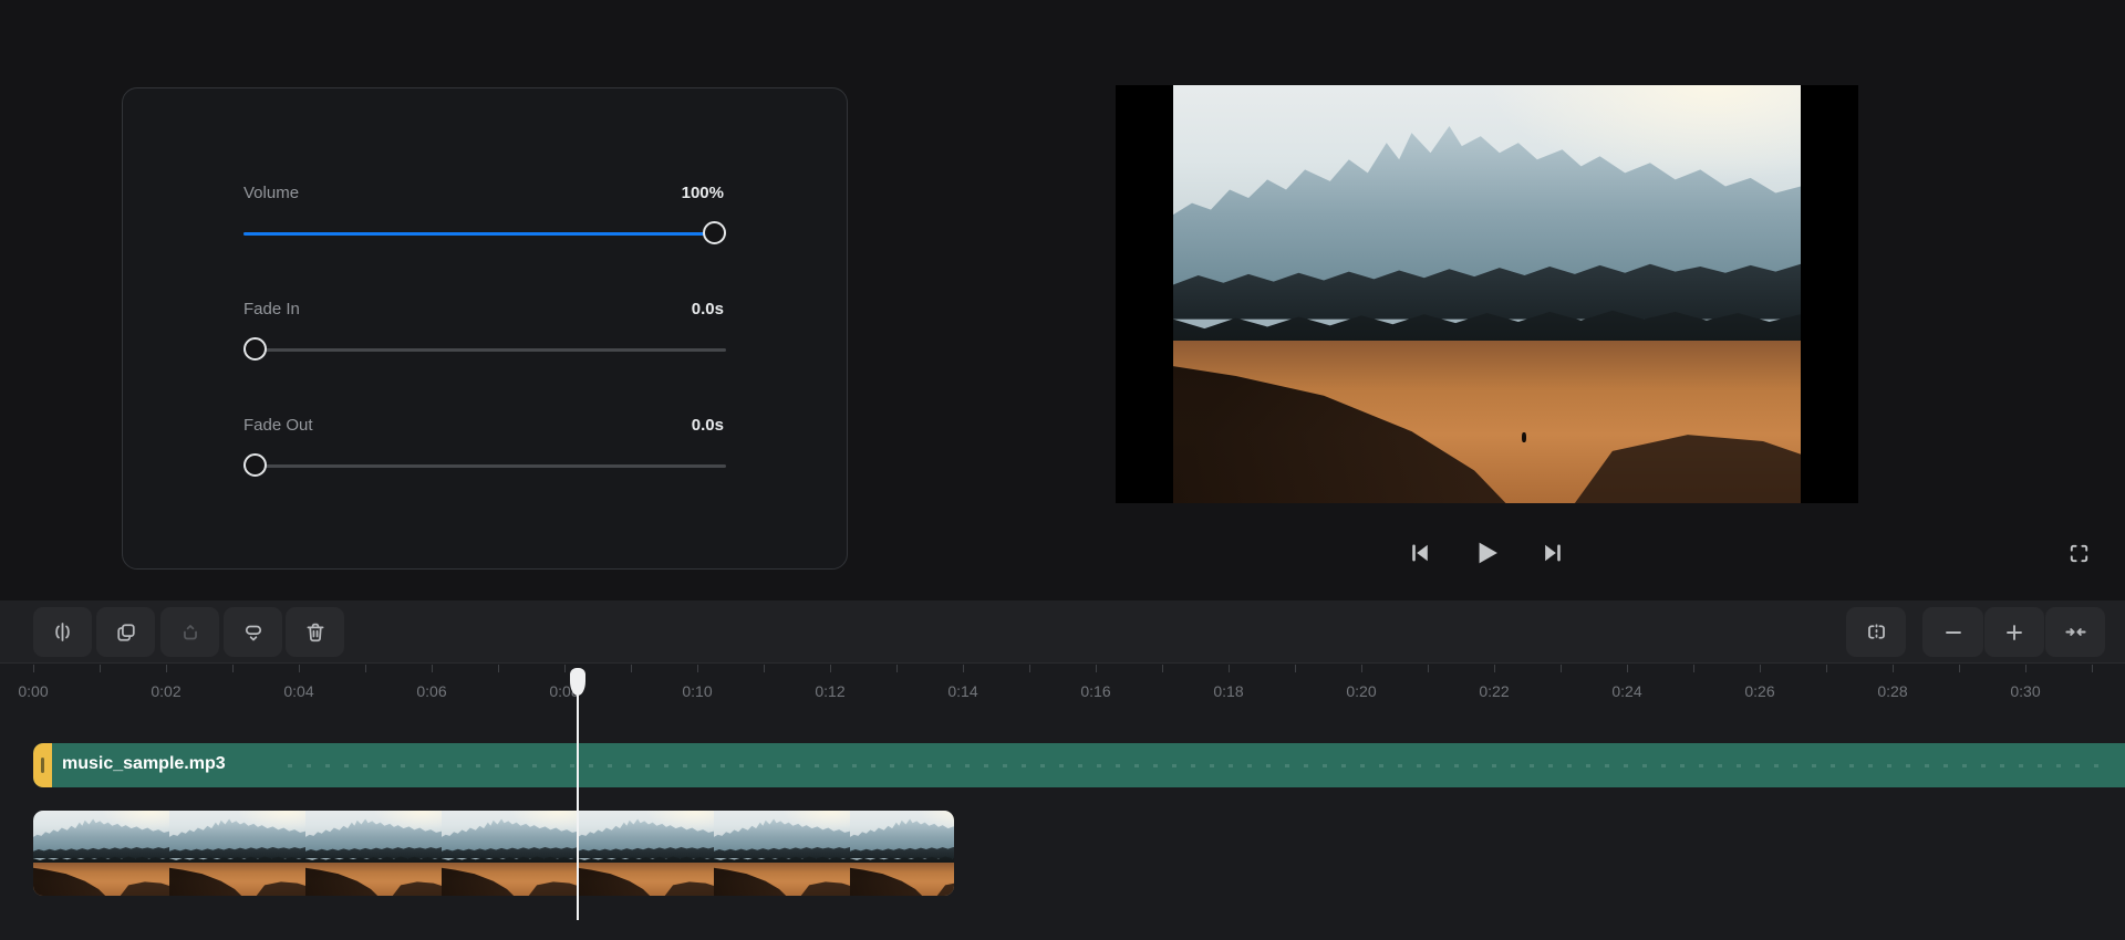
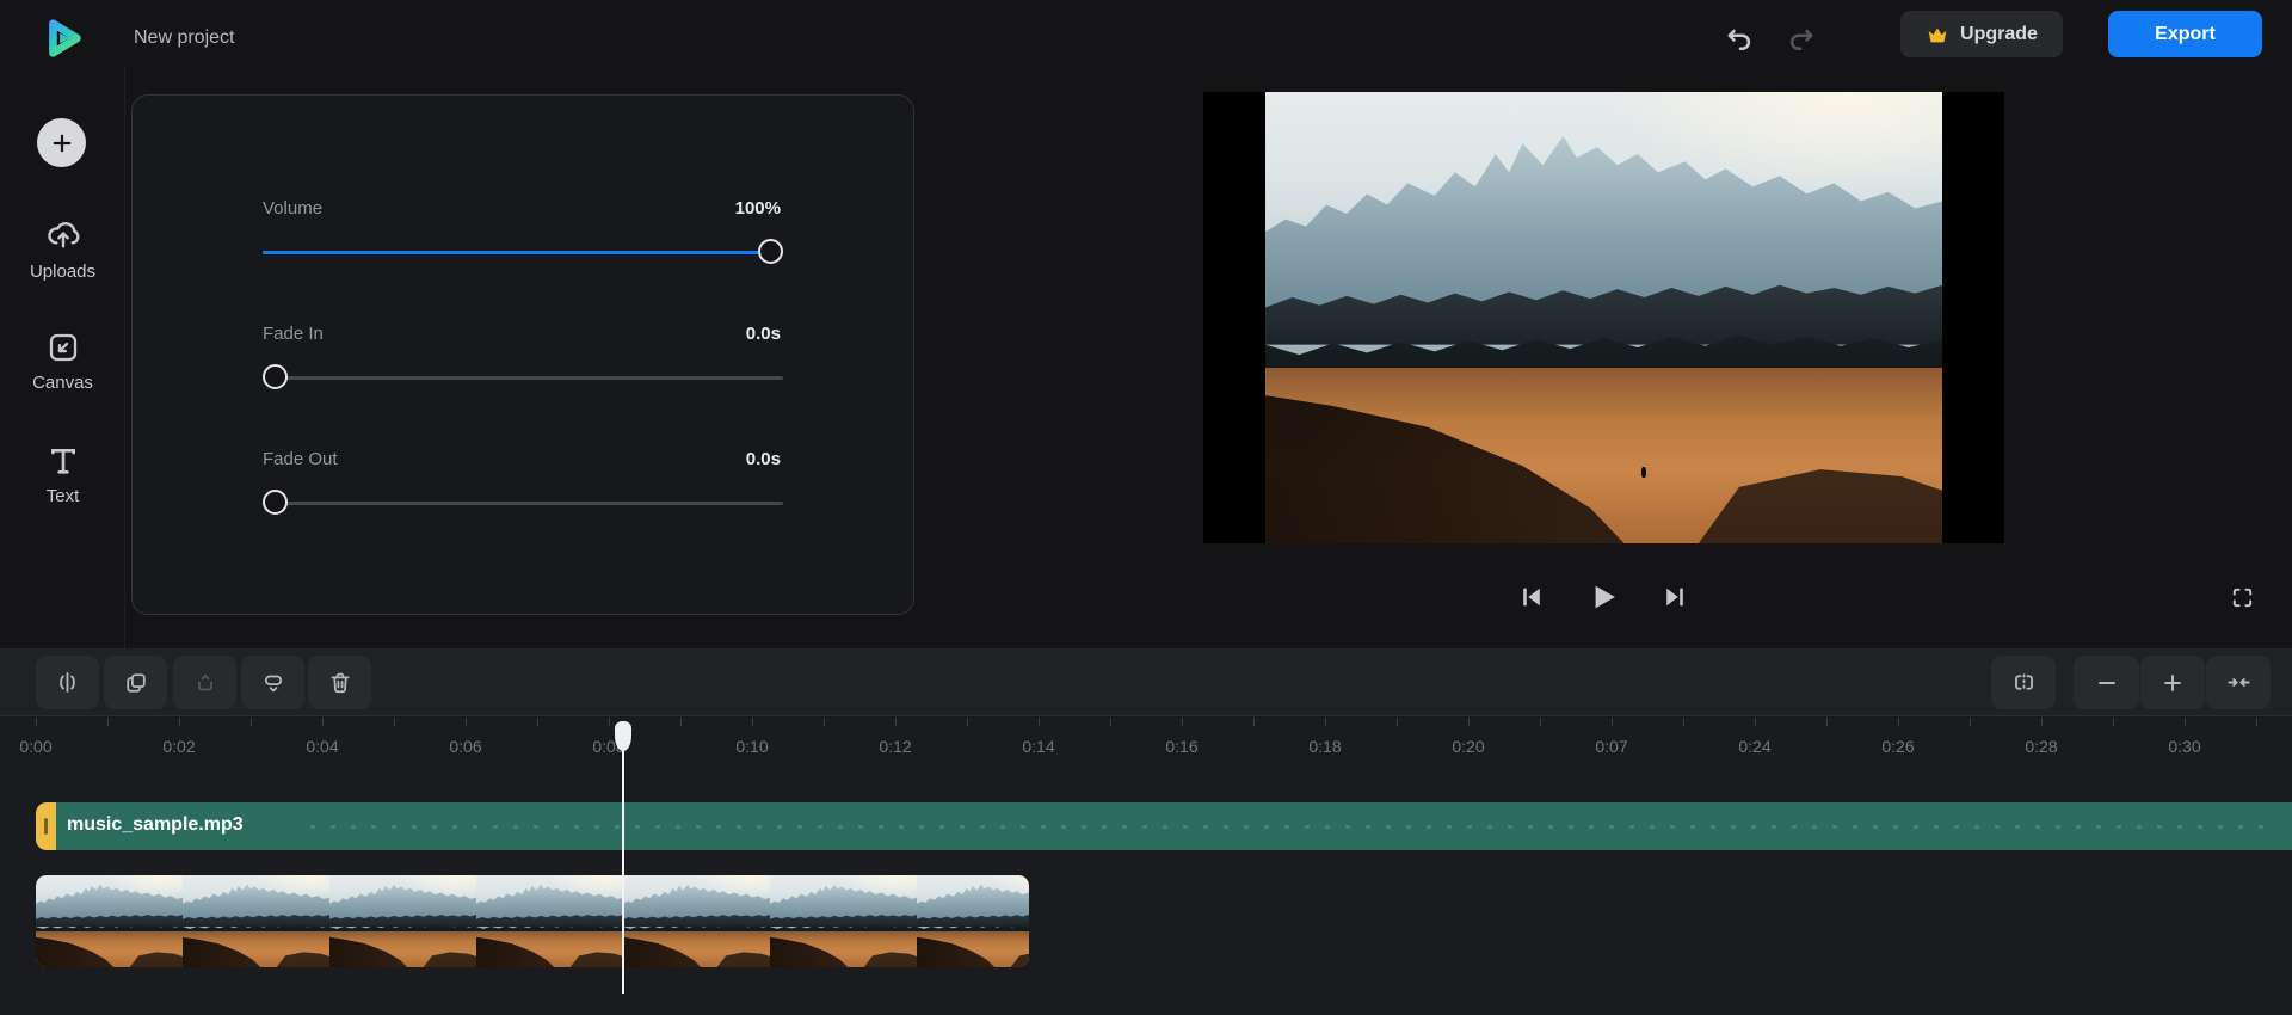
+ New project
+ Upgrade
+ Export
+ Uploads
+ Canvas
+ Text
  Volume
  100%
  Fade In
  0.0s
  Fade Out
  0.0s
  0:00
  0:02
  0:04
  0:06
  0:0
  0:10
  0:12
  0:14
  0:16
  0:18
  0:20
- 0:22
+ 0:07
  0:24
  0:26
  0:28
  0:30
  music_sample.mp3
